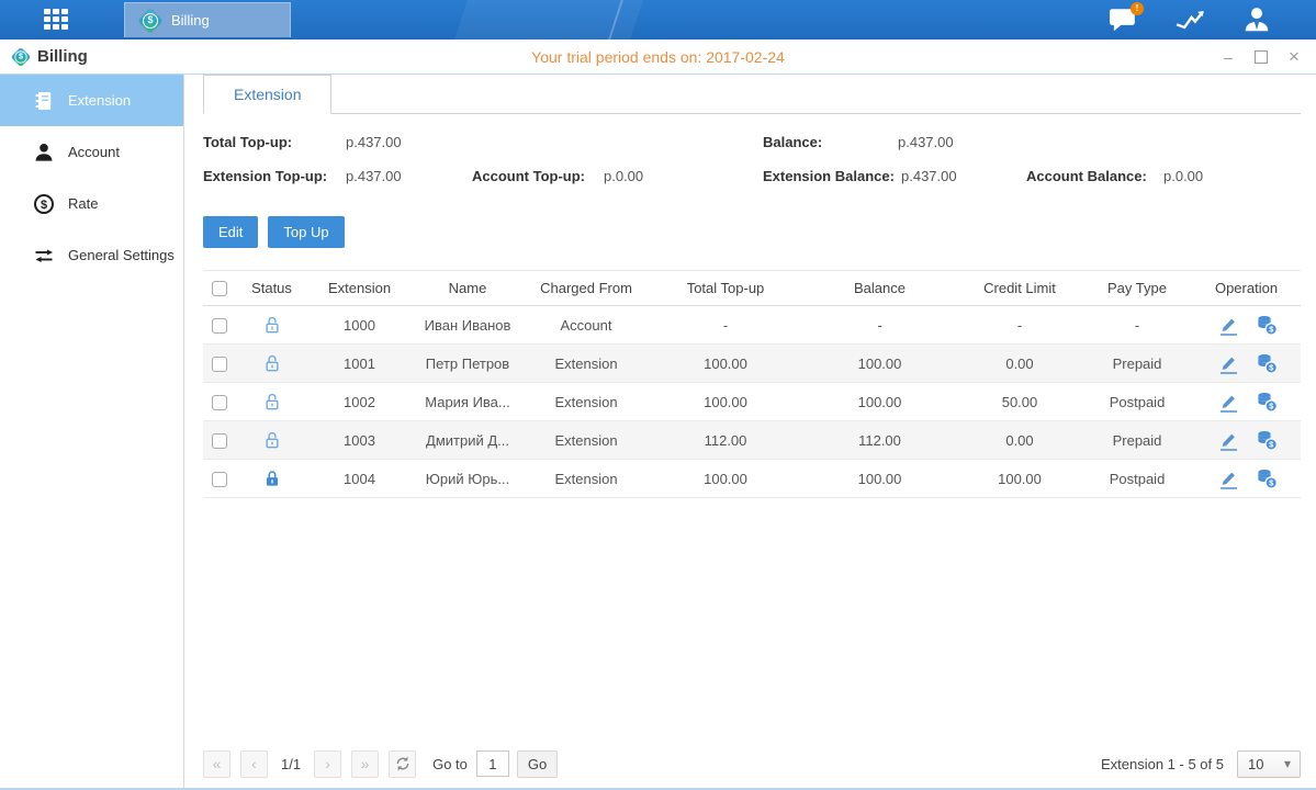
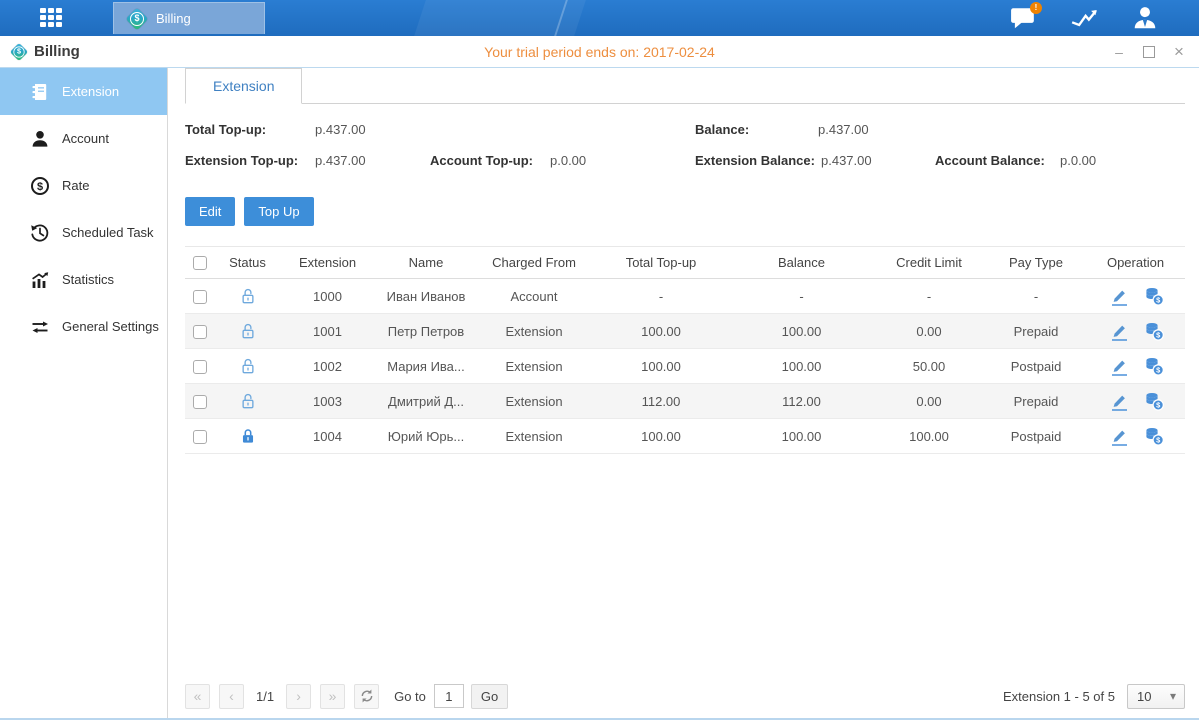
  $
  Billing
  !
  $
  Billing
  Your trial period ends on: 2017-02-24
  –
  ×
  Extension
  Account
  $
  Rate
+ Scheduled Task
+ Statistics
  General Settings
  Extension
  Total Top-up:
  p.437.00
  Balance:
  p.437.00
  Extension Top-up:
  p.437.00
  Account Top-up:
  p.0.00
  Extension Balance:
  p.437.00
  Account Balance:
  p.0.00
  Edit
  Top Up
  Status
  Extension
  Name
  Charged From
  Total Top-up
  Balance
  Credit Limit
  Pay Type
  Operation
  1000
  Иван Иванов
  Account
  -
  -
  -
  -
  1001
  Петр Петров
  Extension
  100.00
  100.00
  0.00
  Prepaid
  1002
  Мария Ива...
  Extension
  100.00
  100.00
  50.00
  Postpaid
  1003
  Дмитрий Д...
  Extension
  112.00
  112.00
  0.00
  Prepaid
  1004
  Юрий Юрь...
  Extension
  100.00
  100.00
  100.00
  Postpaid
  «
  ‹
  1/1
  ›
  »
  Go to
  1
  Go
  Extension 1 - 5 of 5
  10
  ▾
